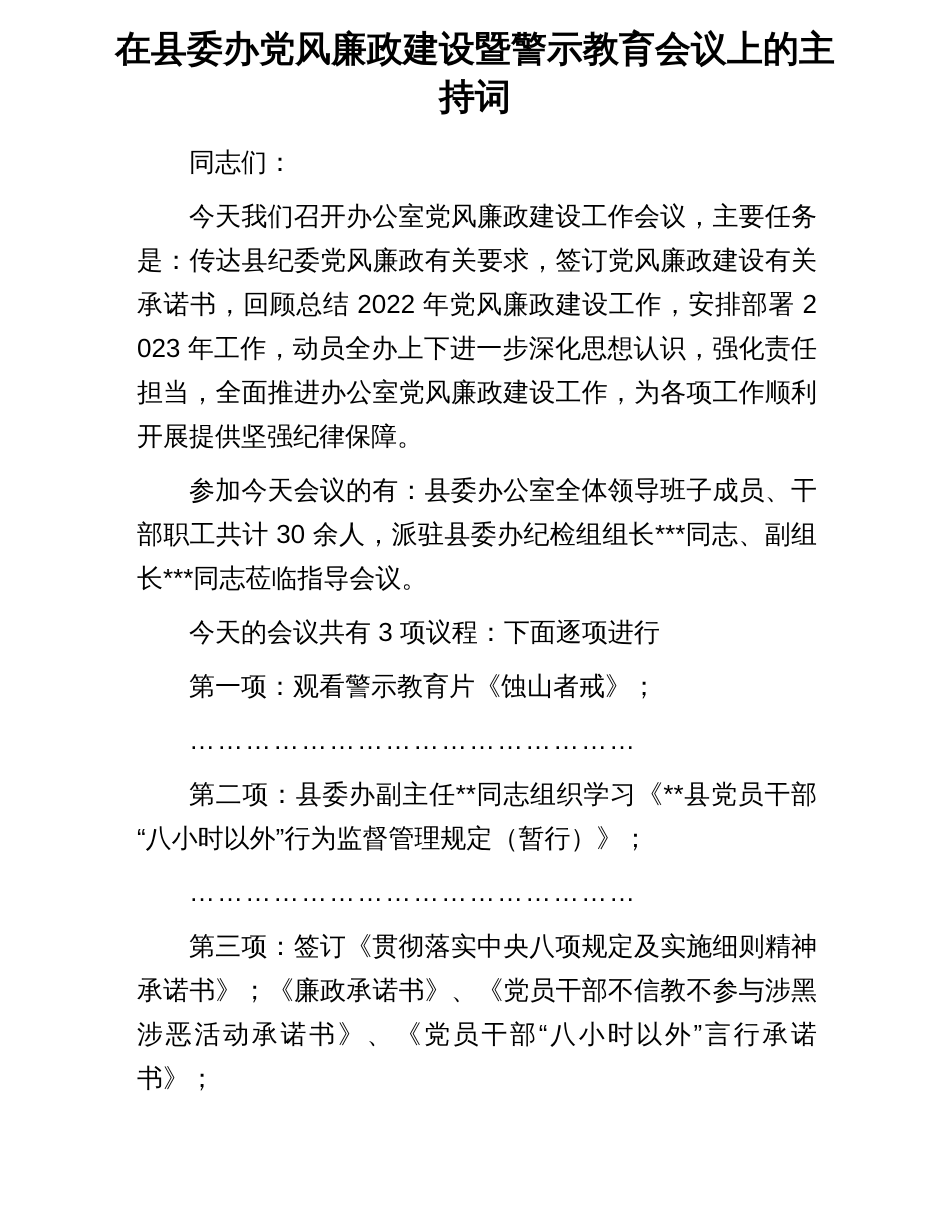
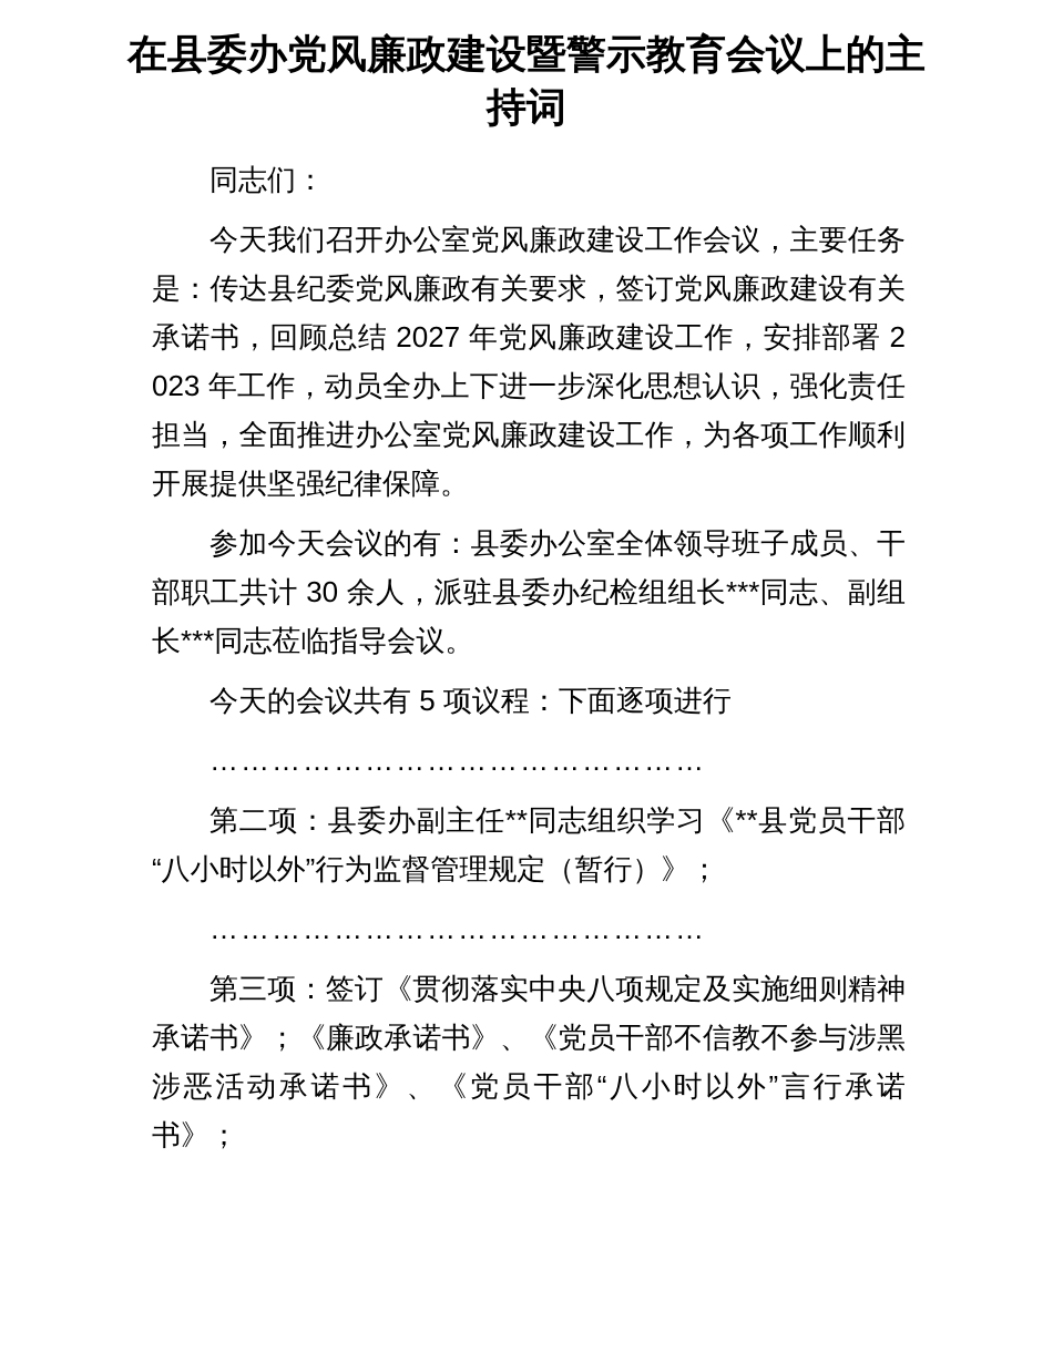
  在县委办党风廉政建设暨警示教育会议上的主持词
  同志们：
- 今天我们召开办公室党风廉政建设工作会议，主要任务是：传达县纪委党风廉政有关要求，签订党风廉政建设有关承诺书，回顾总结 2022 年党风廉政建设工作，安排部署 2023 年工作，动员全办上下进一步深化思想认识，强化责任担当，全面推进办公室党风廉政建设工作，为各项工作顺利开展提供坚强纪律保障。
+ 今天我们召开办公室党风廉政建设工作会议，主要任务是：传达县纪委党风廉政有关要求，签订党风廉政建设有关承诺书，回顾总结 2027 年党风廉政建设工作，安排部署 2023 年工作，动员全办上下进一步深化思想认识，强化责任担当，全面推进办公室党风廉政建设工作，为各项工作顺利开展提供坚强纪律保障。
  参加今天会议的有：县委办公室全体领导班子成员、干部职工共计 30 余人，派驻县委办纪检组组长***同志、副组长***同志莅临指导会议。
- 今天的会议共有 3 项议程：下面逐项进行
+ 今天的会议共有 5 项议程：下面逐项进行
- 第一项：观看警示教育片《蚀山者戒》；
  …………………………………………
  第二项：县委办副主任**同志组织学习《**县党员干部“八小时以外”行为监督管理规定（暂行）》；
  …………………………………………
  第三项：签订《贯彻落实中央八项规定及实施细则精神承诺书》；《廉政承诺书》、《党员干部不信教不参与涉黑涉恶活动承诺书》、《党员干部“八小时以外”言行承诺书》；
